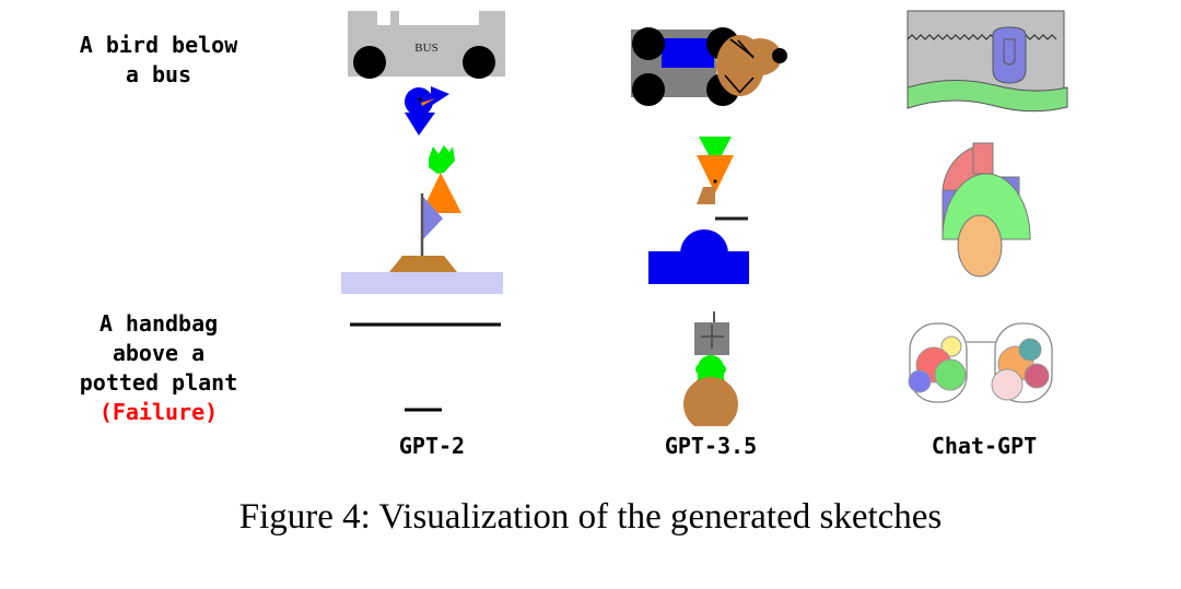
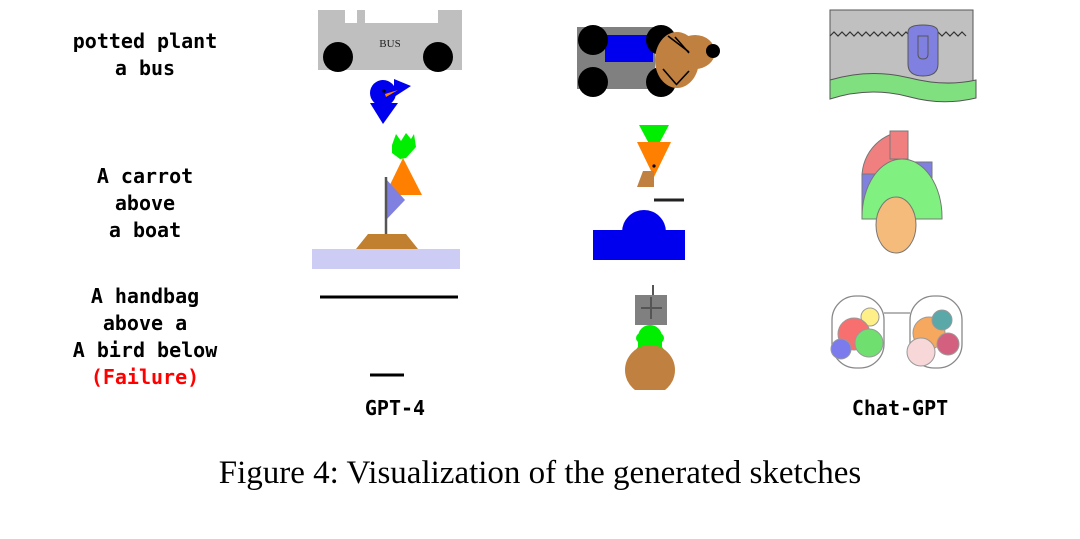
- A bird below
+ potted plant
  a bus
+ A carrot
+ above
+ a boat
  A handbag
  above a
- potted plant
+ A bird below
  (Failure)
  BUS
- GPT-2
+ GPT-4
- GPT-3.5
  Chat-GPT
  Figure 4: Visualization of the generated sketches
